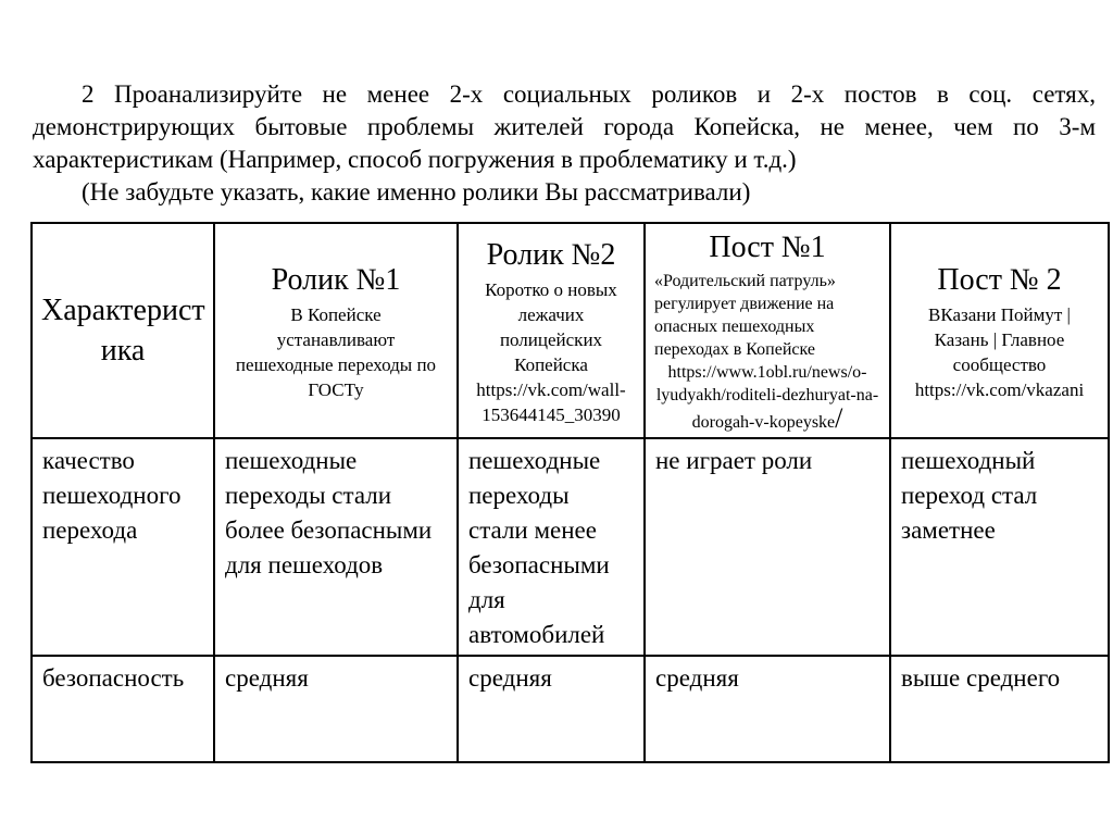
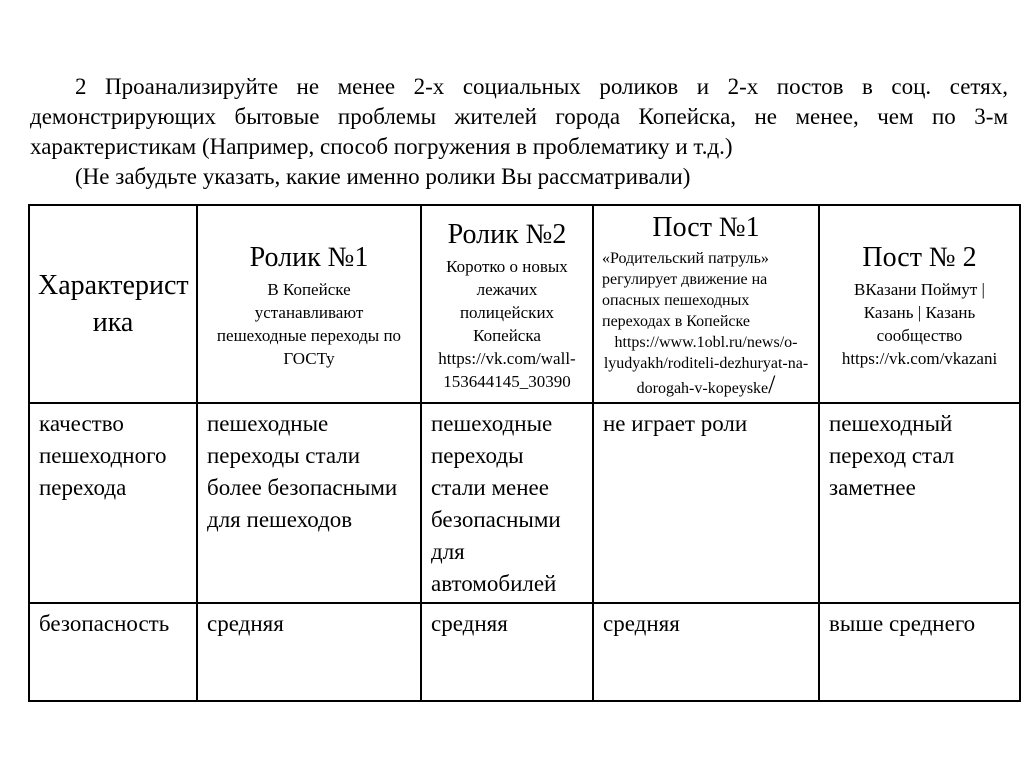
  2 Проанализируйте не менее 2-х социальных роликов и 2-х постов в соц. сетях, демонстрирующих бытовые проблемы жителей города Копейска, не менее, чем по 3-м характеристикам (Например, способ погружения в проблематику и т.д.)
  (Не забудьте указать, какие именно ролики Вы рассматривали)
- Характерист ика	Ролик №1 В Копейске устанавливают пешеходные переходы по ГОСТу	Ролик №2 Коротко о новых лежачих полицейских Копейска https://vk.com/wall-153644145_30390	Пост №1 «Родительский патруль» регулирует движение на опасных пешеходных переходах в Копейске https://www.1obl.ru/news/o-lyudyakh/roditeli-dezhuryat-na-dorogah-v-kopeyske/	Пост № 2 ВКазани Поймут | Казань | Главное сообщество https://vk.com/vkazani
+ Характерист ика	Ролик №1 В Копейске устанавливают пешеходные переходы по ГОСТу	Ролик №2 Коротко о новых лежачих полицейских Копейска https://vk.com/wall-153644145_30390	Пост №1 «Родительский патруль» регулирует движение на опасных пешеходных переходах в Копейске https://www.1obl.ru/news/o-lyudyakh/roditeli-dezhuryat-na-dorogah-v-kopeyske/	Пост № 2 ВКазани Поймут | Казань | Казань сообщество https://vk.com/vkazani
  качество пешеходного перехода	пешеходные переходы стали более безопасными для пешеходов	пешеходные переходы стали менее безопасными для автомобилей	не играет роли	пешеходный переход стал заметнее
  безопасность	средняя	средняя	средняя	выше среднего
